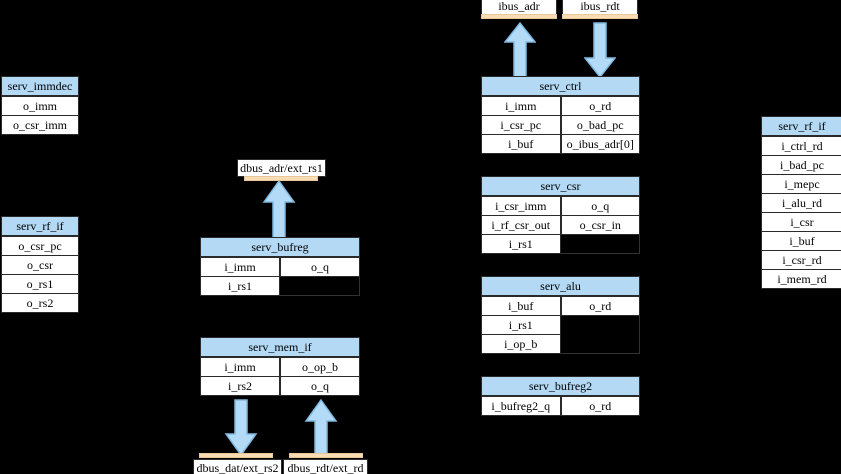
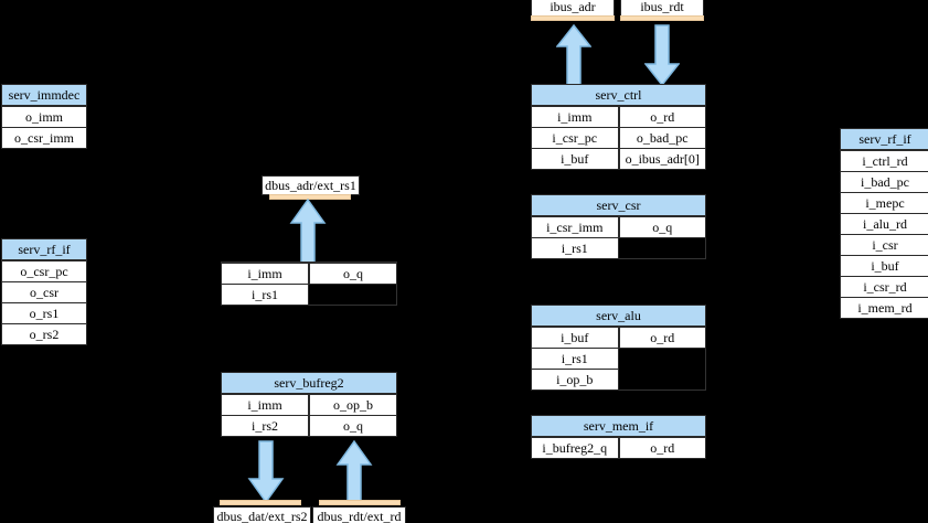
  ibus_adr
  ibus_rdt
  serv_immdec
  o_imm
  o_csr_imm
  serv_rf_if
  o_csr_pc
  o_csr
  o_rs1
  o_rs2
  dbus_adr/ext_rs1
- serv_bufreg
  i_imm
  o_q
  i_rs1
- serv_mem_if
+ serv_bufreg2
  i_imm
  o_op_b
  i_rs2
  o_q
  dbus_dat/ext_rs2
  dbus_rdt/ext_rd
  serv_ctrl
  i_imm
  o_rd
  i_csr_pc
  o_bad_pc
  i_buf
  o_ibus_adr[0]
  serv_csr
  i_csr_imm
  o_q
- i_rf_csr_out
- o_csr_in
  i_rs1
  serv_alu
  i_buf
  o_rd
  i_rs1
  i_op_b
- serv_bufreg2
+ serv_mem_if
  i_bufreg2_q
  o_rd
  serv_rf_if
  i_ctrl_rd
  i_bad_pc
  i_mepc
  i_alu_rd
  i_csr
  i_buf
  i_csr_rd
  i_mem_rd
